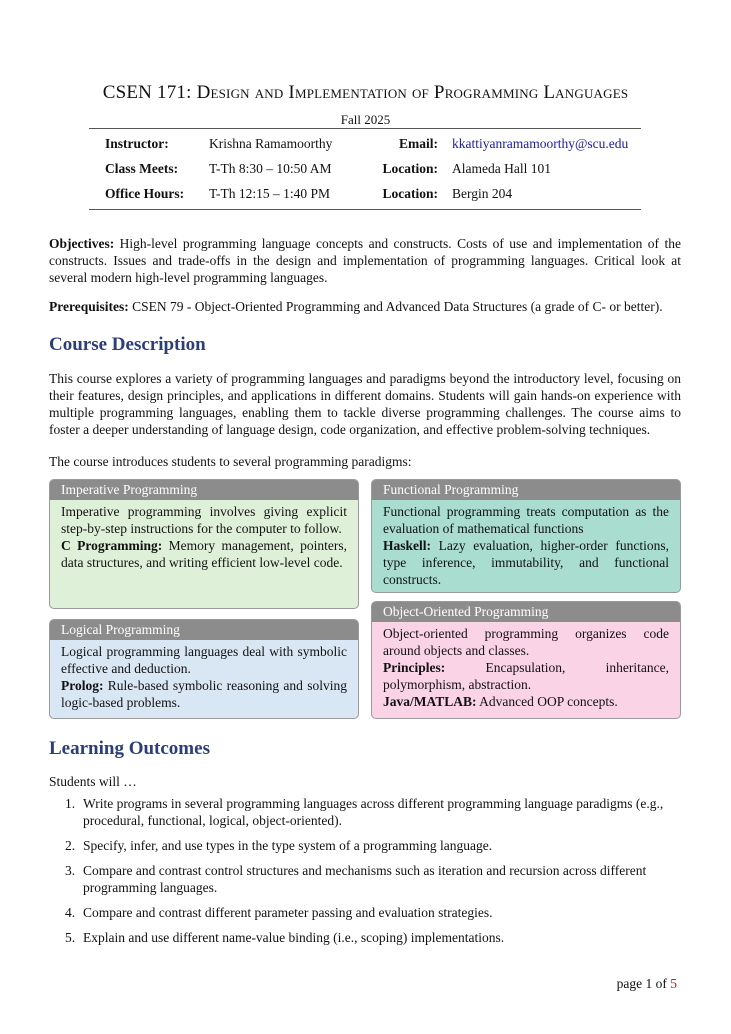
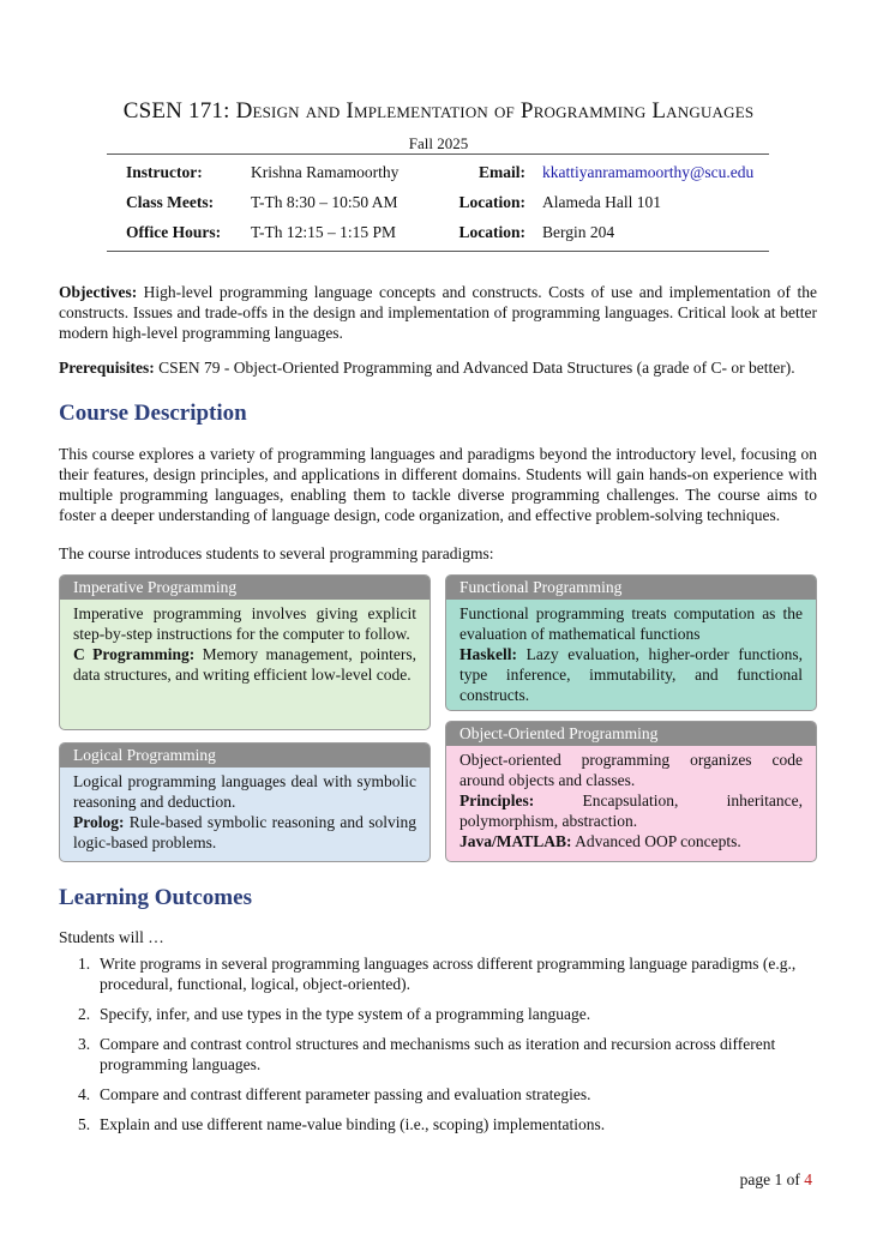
  CSEN 171: Design and Implementation of Programming Languages
  Fall 2025
  Instructor:
  Krishna Ramamoorthy
  Email:
  kkattiyanramamoorthy@scu.edu
  Class Meets:
  T-Th 8:30 – 10:50 AM
  Location:
  Alameda Hall 101
  Office Hours:
- T-Th 12:15 – 1:40 PM
+ T-Th 12:15 – 1:15 PM
  Location:
  Bergin 204
- Objectives: High-level programming language concepts and constructs. Costs of use and implementation of the constructs. Issues and trade-offs in the design and implementation of programming languages. Critical look at several modern high-level programming languages.
+ Objectives: High-level programming language concepts and constructs. Costs of use and implementation of the constructs. Issues and trade-offs in the design and implementation of programming languages. Critical look at better modern high-level programming languages.
  Prerequisites: CSEN 79 - Object-Oriented Programming and Advanced Data Structures (a grade of C- or better).
  Course Description
  This course explores a variety of programming languages and paradigms beyond the introductory level, focusing on their features, design principles, and applications in different domains. Students will gain hands-on experience with multiple programming languages, enabling them to tackle diverse programming challenges. The course aims to foster a deeper understanding of language design, code organization, and effective problem-solving techniques.
  The course introduces students to several programming paradigms:
  Imperative Programming
  Imperative programming involves giving explicit step-by-step instructions for the computer to follow.
  C Programming: Memory management, pointers, data structures, and writing efficient low-level code.
  Functional Programming
  Functional programming treats computation as the evaluation of mathematical functions
  Haskell: Lazy evaluation, higher-order functions, type inference, immutability, and functional constructs.
  Logical Programming
- Logical programming languages deal with symbolic effective and deduction.
+ Logical programming languages deal with symbolic reasoning and deduction.
  Prolog: Rule-based symbolic reasoning and solving logic-based problems.
  Object-Oriented Programming
  Object-oriented programming organizes code around objects and classes.
  Principles: Encapsulation, inheritance, polymorphism, abstraction.
  Java/MATLAB: Advanced OOP concepts.
  Learning Outcomes
  Students will …
  1.
  Write programs in several programming languages across different programming language paradigms (e.g., procedural, functional, logical, object-oriented).
  2.
  Specify, infer, and use types in the type system of a programming language.
  3.
  Compare and contrast control structures and mechanisms such as iteration and recursion across different programming languages.
  4.
  Compare and contrast different parameter passing and evaluation strategies.
  5.
  Explain and use different name-value binding (i.e., scoping) implementations.
- page 1 of 5
+ page 1 of 4
